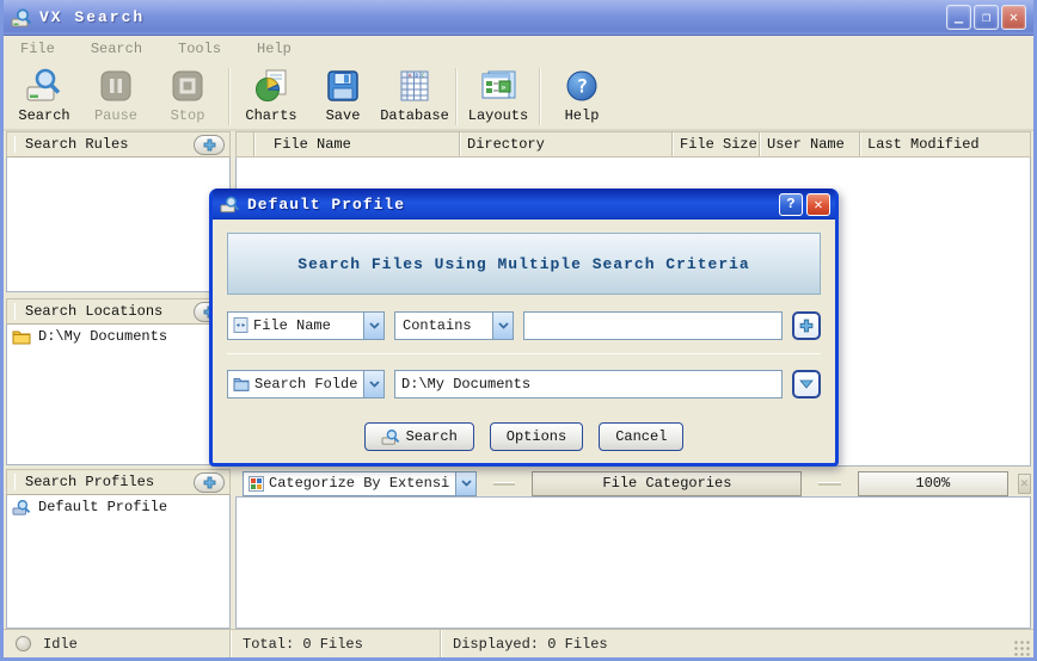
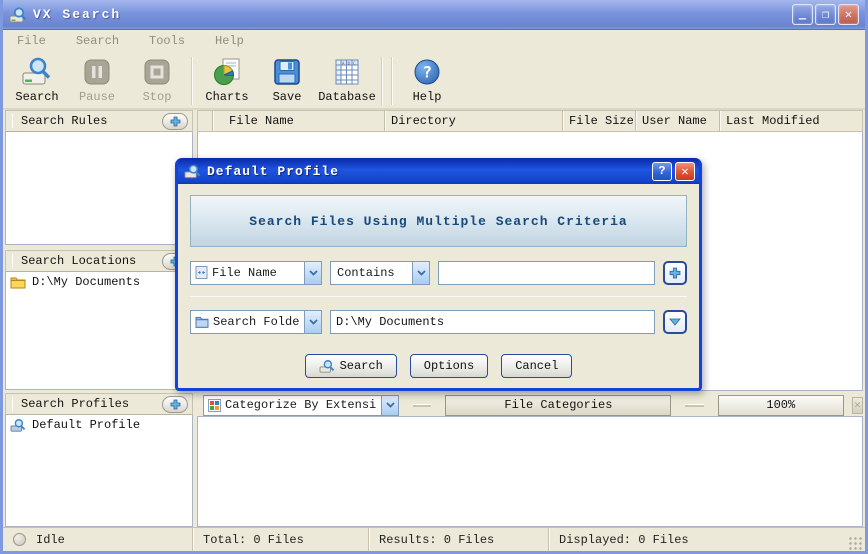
  VX Search
  —
  ❐
  ✕
  File
  Search
  Tools
  Help
  Search
  Pause
  Stop
  Charts
  Save
  Database
- »
- Layouts
  ?
  Help
  Search Rules
  Search Locations
  D:\My Documents
  Search Profiles
  Default Profile
  File Name
  Directory
  File Size
  User Name
  Last Modified
  Categorize By Extensi
  File Categories
  100%
  ✕
  Idle
  Total: 0 Files
+ Results: 0 Files
  Displayed: 0 Files
  Default Profile
  ?
  ✕
  Search Files Using Multiple Search Criteria
  File Name
  Contains
  Search Folde
  D:\My Documents
  Search
  Options
  Cancel
